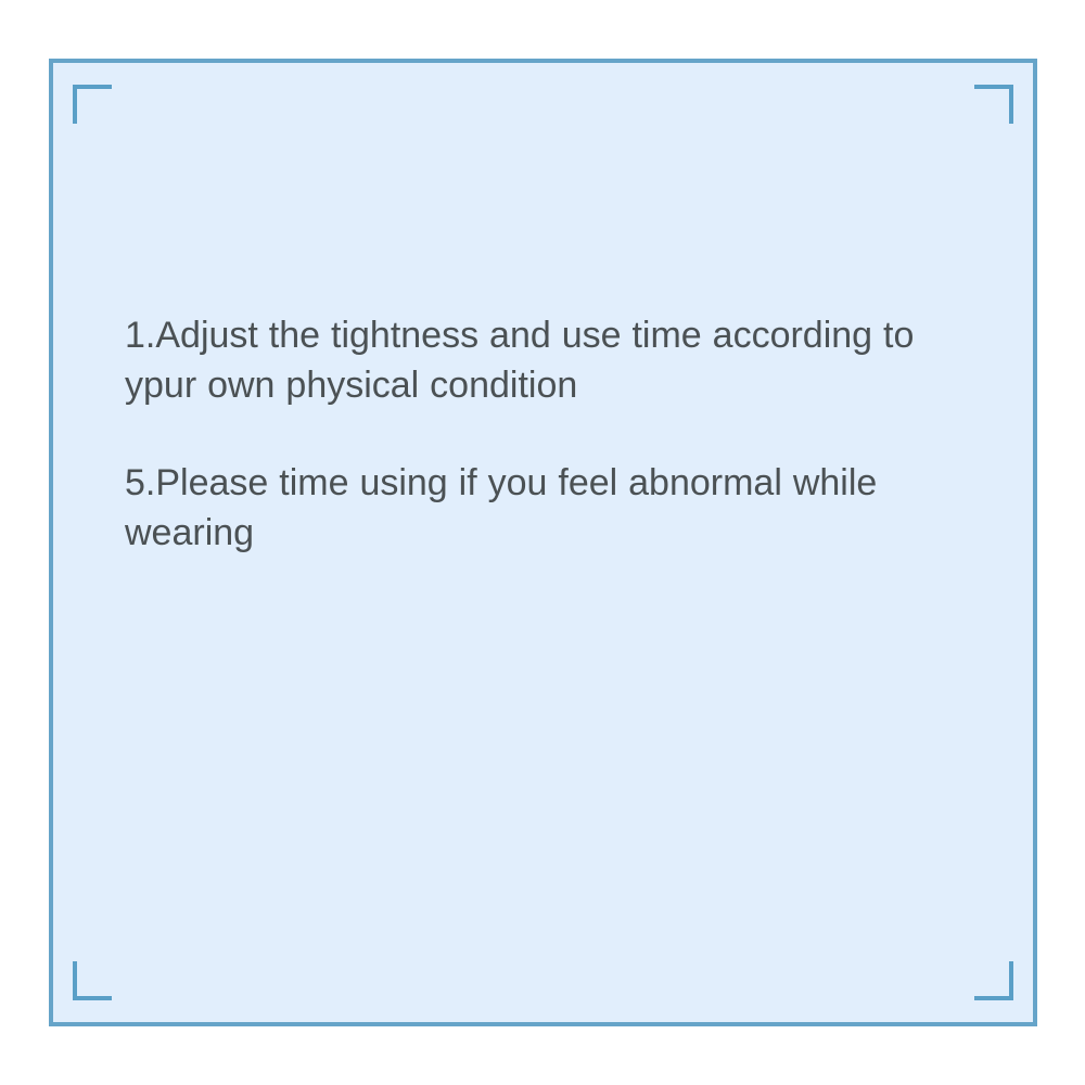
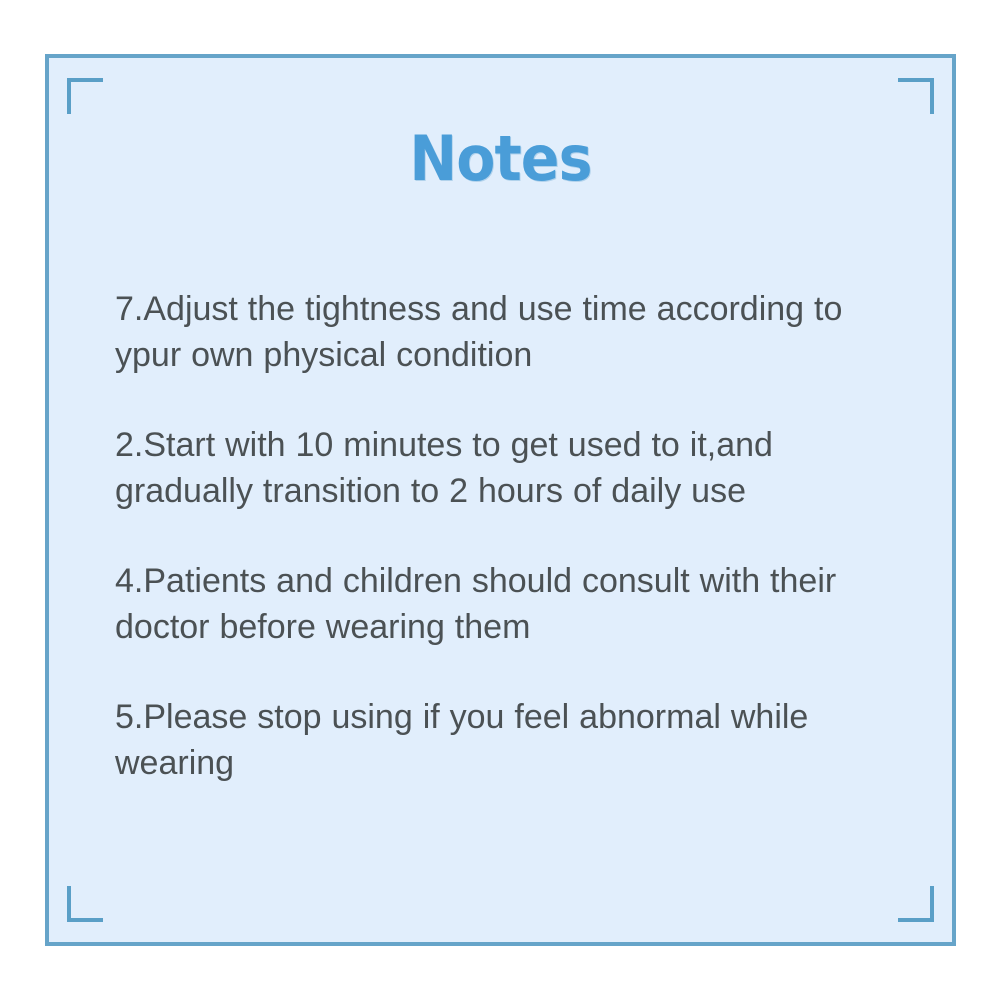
+ Notes
- 1.Adjust the tightness and use time according to ypur own physical condition
+ 7.Adjust the tightness and use time according to ypur own physical condition
+ 2.Start with 10 minutes to get used to it,and gradually transition to 2 hours of daily use
+ 4.Patients and children should consult with their doctor before wearing them
- 5.Please time using if you feel abnormal while wearing
+ 5.Please stop using if you feel abnormal while wearing
